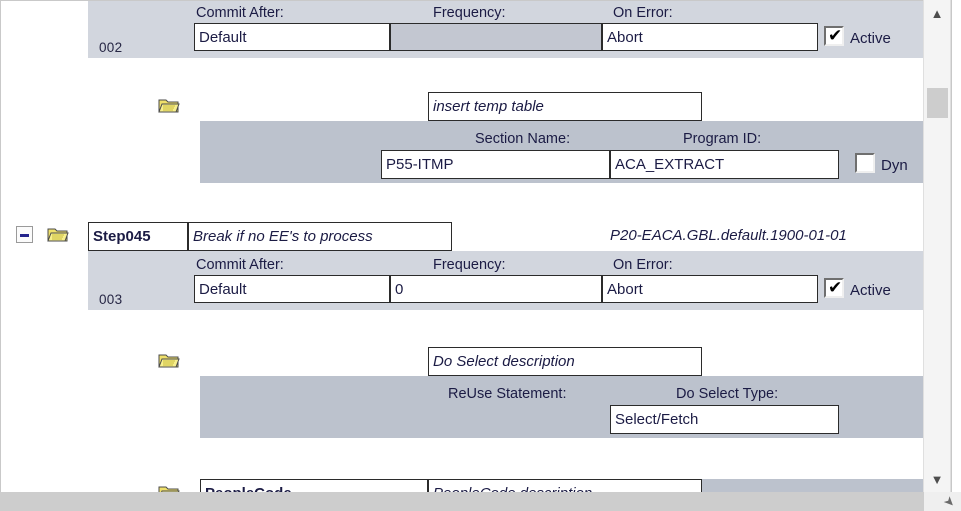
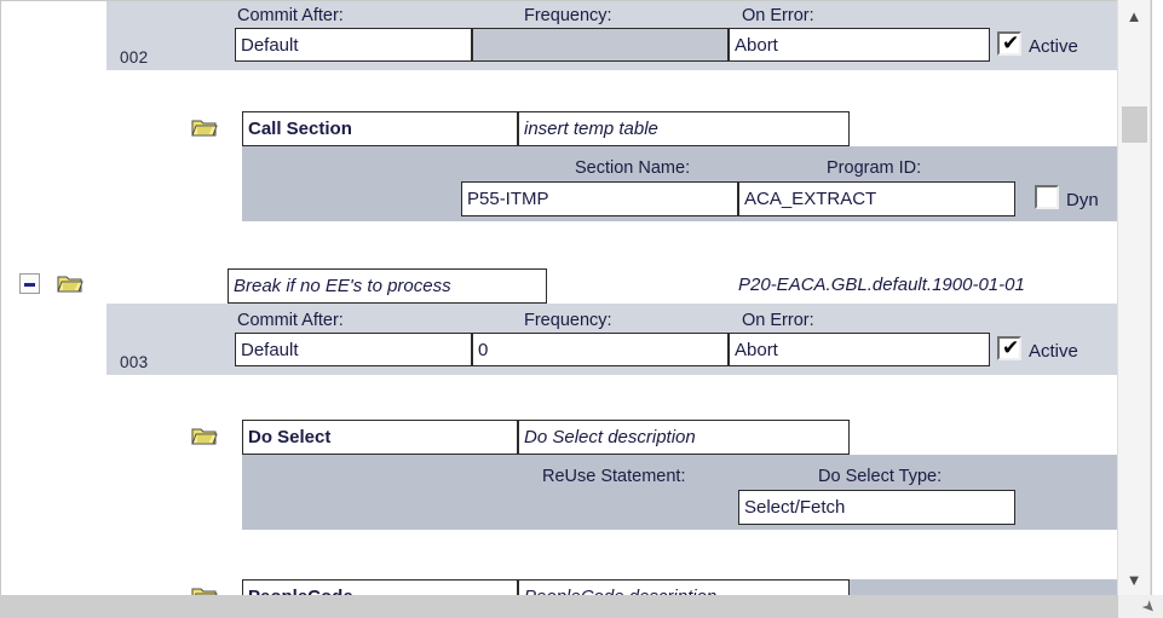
  Commit After:
  Frequency:
  On Error:
  002
  Default
  Abort
  ✔
  Active
+ Call Section
  insert temp table
  Section Name:
  Program ID:
  P55-ITMP
  ACA_EXTRACT
  Dyn
- Step045
  Break if no EE's to process
  P20-EACA.GBL.default.1900-01-01
  Commit After:
  Frequency:
  On Error:
  003
  Default
  0
  Abort
  ✔
  Active
+ Do Select
  Do Select description
  ReUse Statement:
  Do Select Type:
  Select/Fetch
  ▲
  ▼
